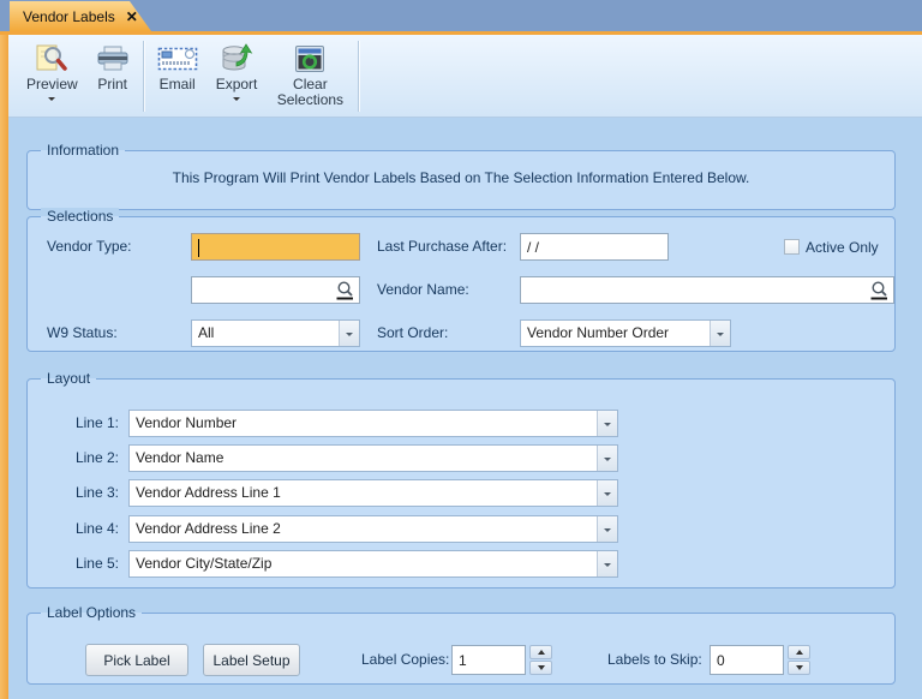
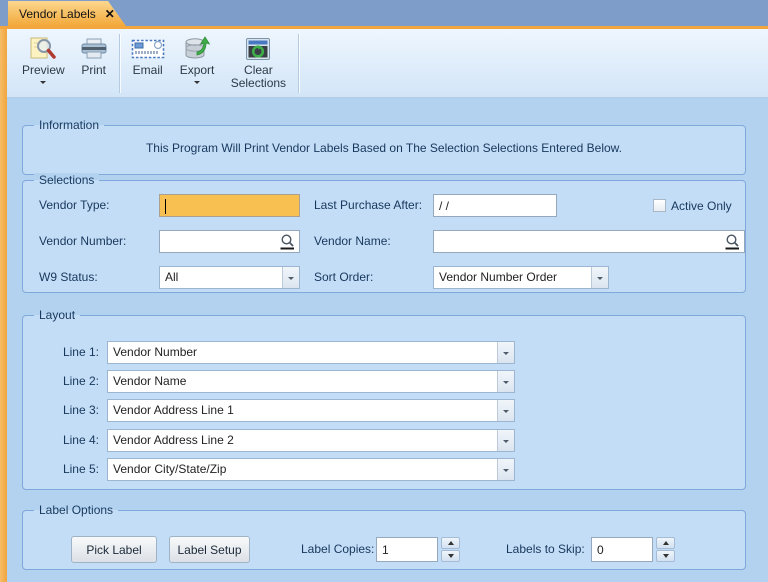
  Vendor Labels
  ✕
  Preview
  Print
  Email
  Export
  Clear Selections
  Information
- This Program Will Print Vendor Labels Based on The Selection Information Entered Below.
+ This Program Will Print Vendor Labels Based on The Selection Selections Entered Below.
  Selections
  Vendor Type:
  Last Purchase After:
  / /
  Active Only
+ Vendor Number:
  Vendor Name:
  W9 Status:
  All
  Sort Order:
  Vendor Number Order
  Layout
  Line 1:
  Vendor Number
  Line 2:
  Vendor Name
  Line 3:
  Vendor Address Line 1
  Line 4:
  Vendor Address Line 2
  Line 5:
  Vendor City/State/Zip
  Label Options
  Pick Label
  Label Setup
  Label Copies:
  1
  Labels to Skip:
  0
